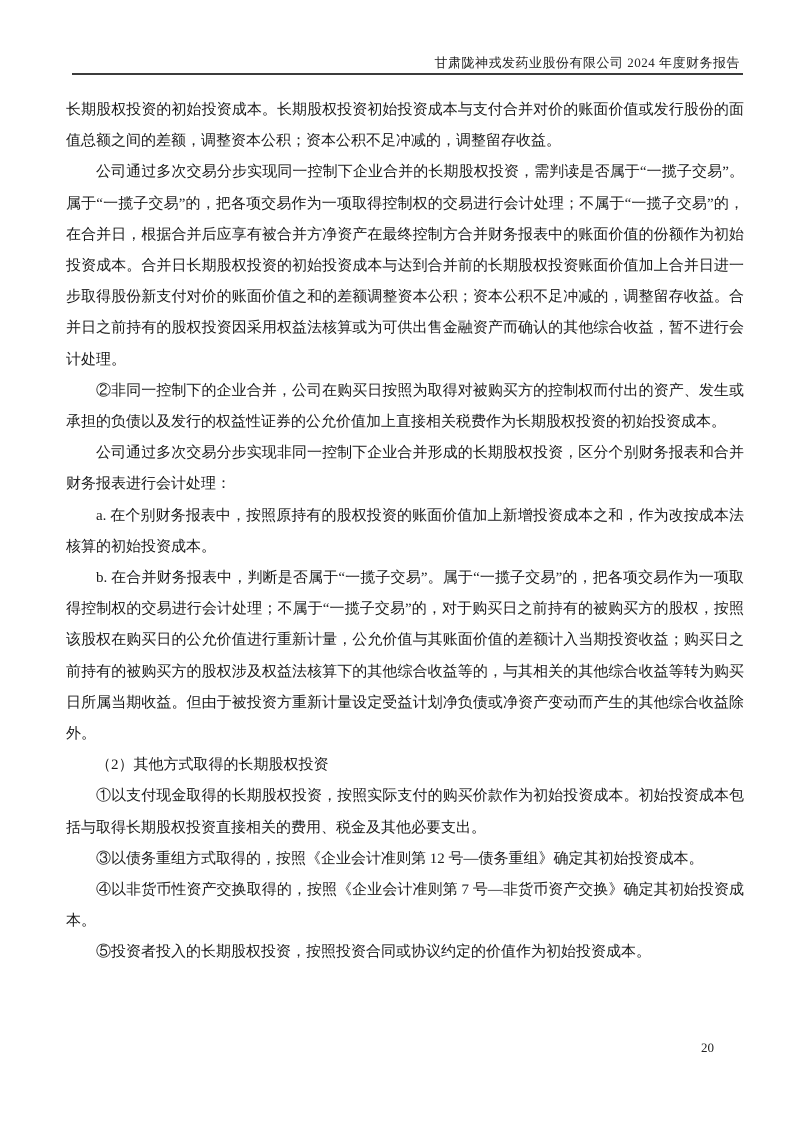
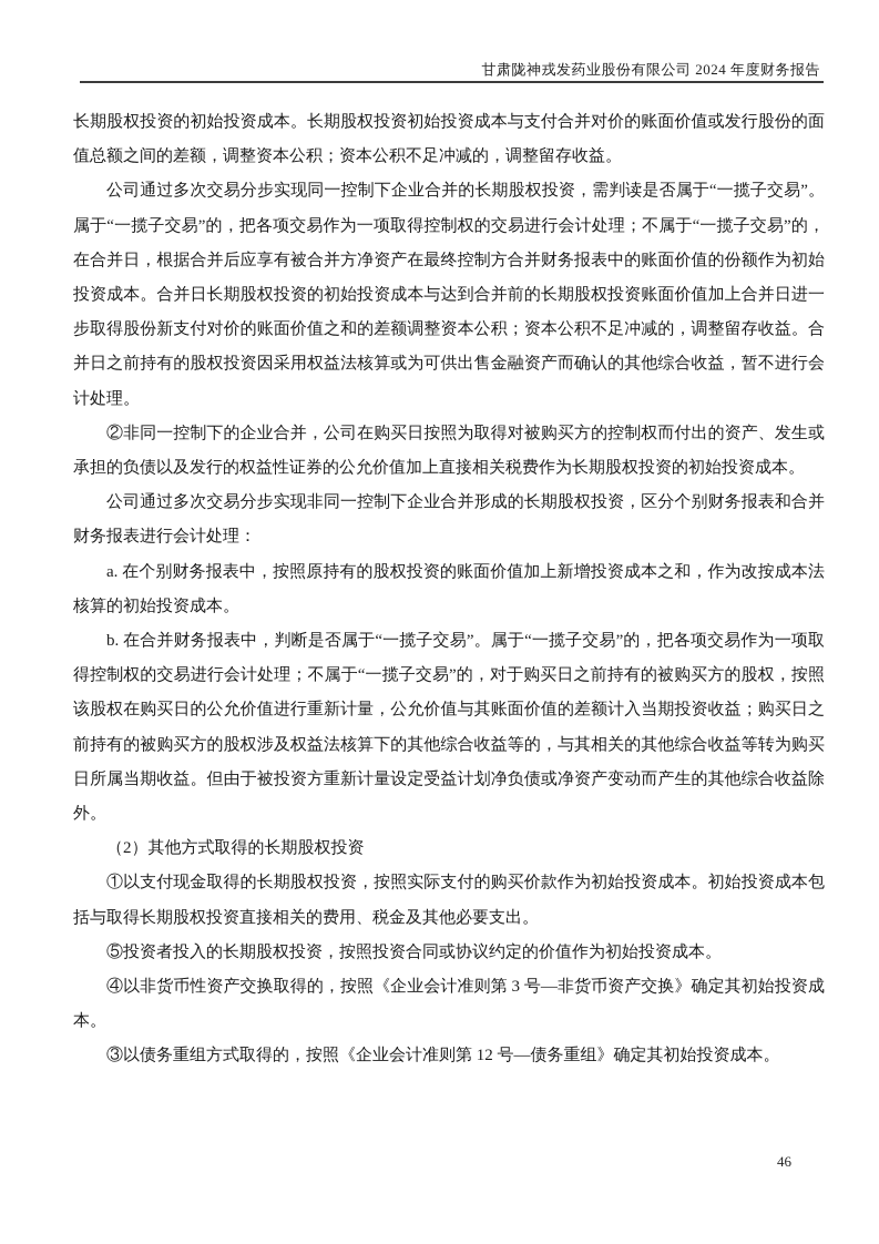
  甘肃陇神戎发药业股份有限公司 2024 年度财务报告
  长期股权投资的初始投资成本。长期股权投资初始投资成本与支付合并对价的账面价值或发行股份的面值总额之间的差额，调整资本公积；资本公积不足冲减的，调整留存收益。
  公司通过多次交易分步实现同一控制下企业合并的长期股权投资，需判读是否属于“一揽子交易”。属于“一揽子交易”的，把各项交易作为一项取得控制权的交易进行会计处理；不属于“一揽子交易”的，在合并日，根据合并后应享有被合并方净资产在最终控制方合并财务报表中的账面价值的份额作为初始投资成本。合并日长期股权投资的初始投资成本与达到合并前的长期股权投资账面价值加上合并日进一步取得股份新支付对价的账面价值之和的差额调整资本公积；资本公积不足冲减的，调整留存收益。合并日之前持有的股权投资因采用权益法核算或为可供出售金融资产而确认的其他综合收益，暂不进行会计处理。
  ②非同一控制下的企业合并，公司在购买日按照为取得对被购买方的控制权而付出的资产、发生或承担的负债以及发行的权益性证券的公允价值加上直接相关税费作为长期股权投资的初始投资成本。
  公司通过多次交易分步实现非同一控制下企业合并形成的长期股权投资，区分个别财务报表和合并财务报表进行会计处理：
  a. 在个别财务报表中，按照原持有的股权投资的账面价值加上新增投资成本之和，作为改按成本法核算的初始投资成本。
  b. 在合并财务报表中，判断是否属于“一揽子交易”。属于“一揽子交易”的，把各项交易作为一项取得控制权的交易进行会计处理；不属于“一揽子交易”的，对于购买日之前持有的被购买方的股权，按照该股权在购买日的公允价值进行重新计量，公允价值与其账面价值的差额计入当期投资收益；购买日之前持有的被购买方的股权涉及权益法核算下的其他综合收益等的，与其相关的其他综合收益等转为购买日所属当期收益。但由于被投资方重新计量设定受益计划净负债或净资产变动而产生的其他综合收益除外。
  （2）其他方式取得的长期股权投资
  ①以支付现金取得的长期股权投资，按照实际支付的购买价款作为初始投资成本。初始投资成本包括与取得长期股权投资直接相关的费用、税金及其他必要支出。
- ③以债务重组方式取得的，按照《企业会计准则第 12 号—债务重组》确定其初始投资成本。
+ ⑤投资者投入的长期股权投资，按照投资合同或协议约定的价值作为初始投资成本。
- ④以非货币性资产交换取得的，按照《企业会计准则第 7 号—非货币资产交换》确定其初始投资成本。
+ ④以非货币性资产交换取得的，按照《企业会计准则第 3 号—非货币资产交换》确定其初始投资成本。
- ⑤投资者投入的长期股权投资，按照投资合同或协议约定的价值作为初始投资成本。
+ ③以债务重组方式取得的，按照《企业会计准则第 12 号—债务重组》确定其初始投资成本。
- 20
+ 46
